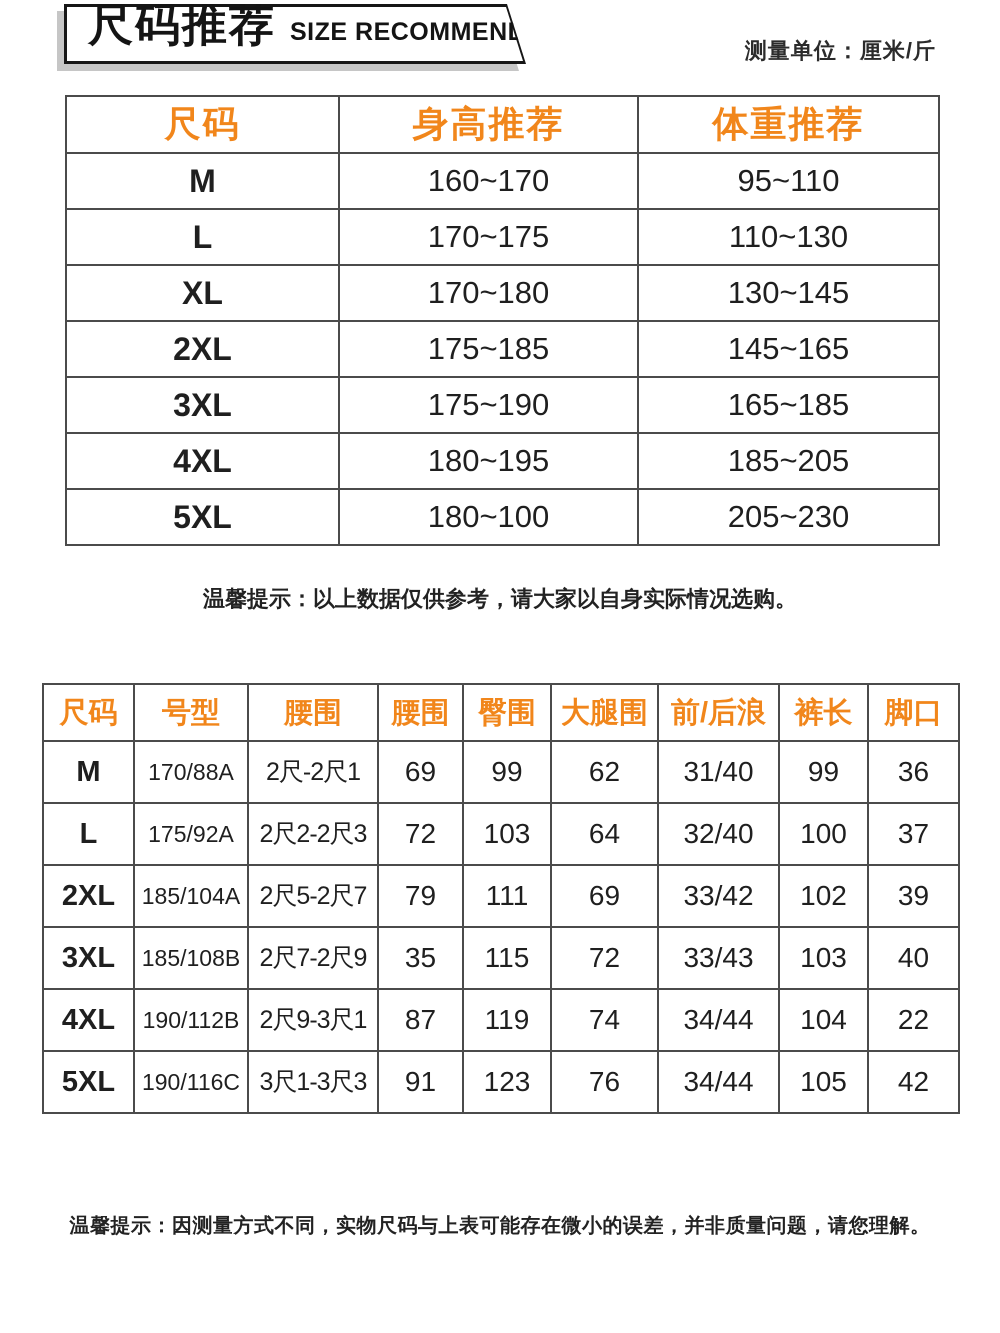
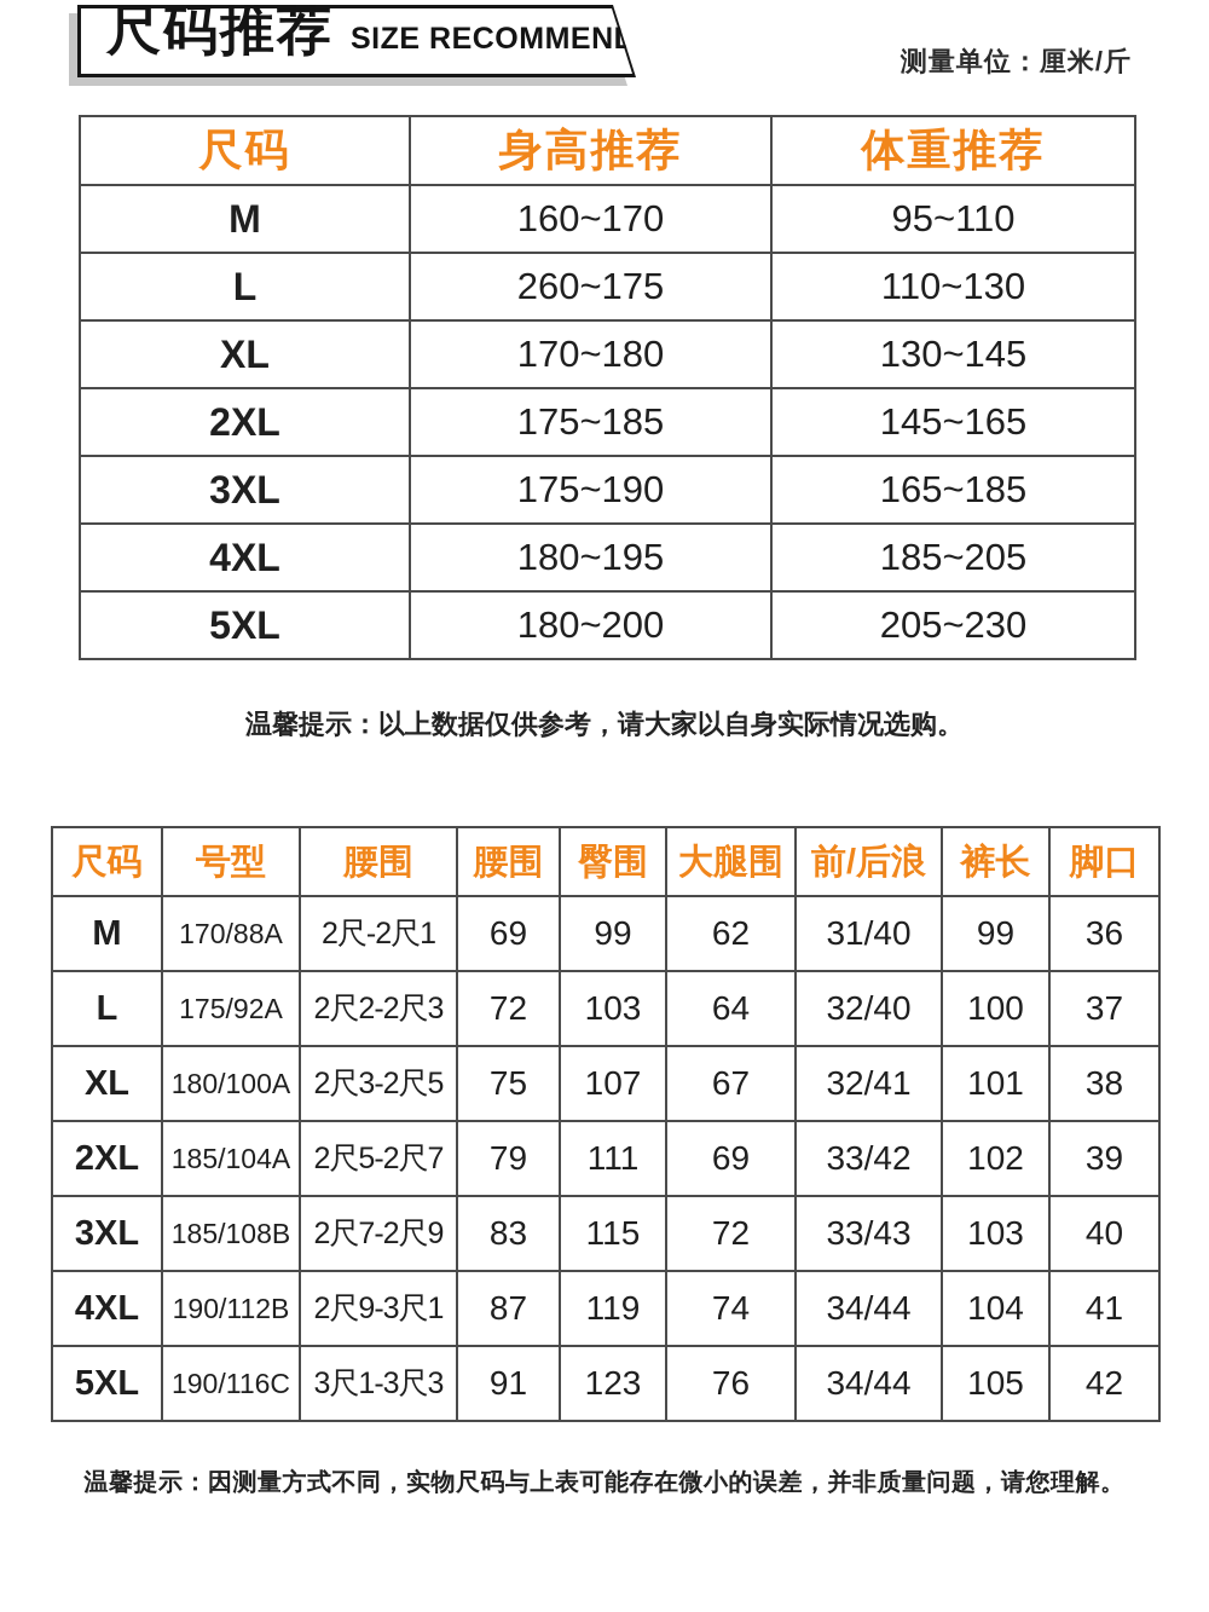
  尺码推荐 SIZE RECOMMEN
  测量单位：厘米/斤
  尺码	身高推荐	体重推荐
  M	160~170	95~110
- L	170~175	110~130
+ L	260~175	110~130
  XL	170~180	130~145
  2XL	175~185	145~165
  3XL	175~190	165~185
  4XL	180~195	185~205
- 5XL	180~100	205~230
+ 5XL	180~200	205~230
  温馨提示：以上数据仅供参考，请大家以自身实际情况选购。
  尺码	号型	腰围	腰围	臀围	大腿围	前/后浪	裤长	脚口
  M	170/88A	2尺-2尺1	69	99	62	31/40	99	36
  L	175/92A	2尺2-2尺3	72	103	64	32/40	100	37
+ XL	180/100A	2尺3-2尺5	75	107	67	32/41	101	38
  2XL	185/104A	2尺5-2尺7	79	111	69	33/42	102	39
- 3XL	185/108B	2尺7-2尺9	35	115	72	33/43	103	40
+ 3XL	185/108B	2尺7-2尺9	83	115	72	33/43	103	40
- 4XL	190/112B	2尺9-3尺1	87	119	74	34/44	104	22
+ 4XL	190/112B	2尺9-3尺1	87	119	74	34/44	104	41
  5XL	190/116C	3尺1-3尺3	91	123	76	34/44	105	42
  温馨提示：因测量方式不同，实物尺码与上表可能存在微小的误差，并非质量问题，请您理解。
